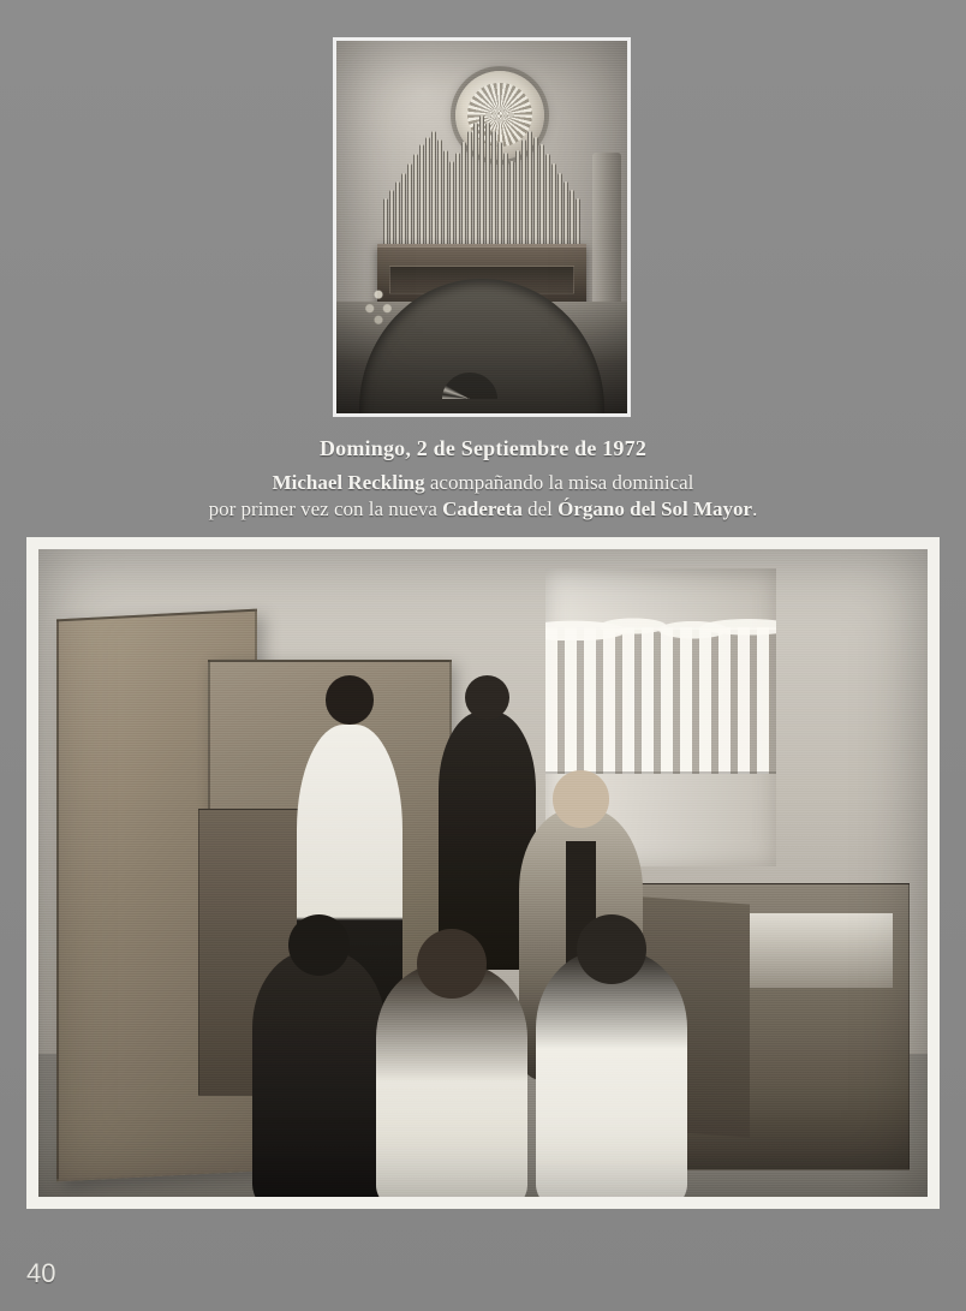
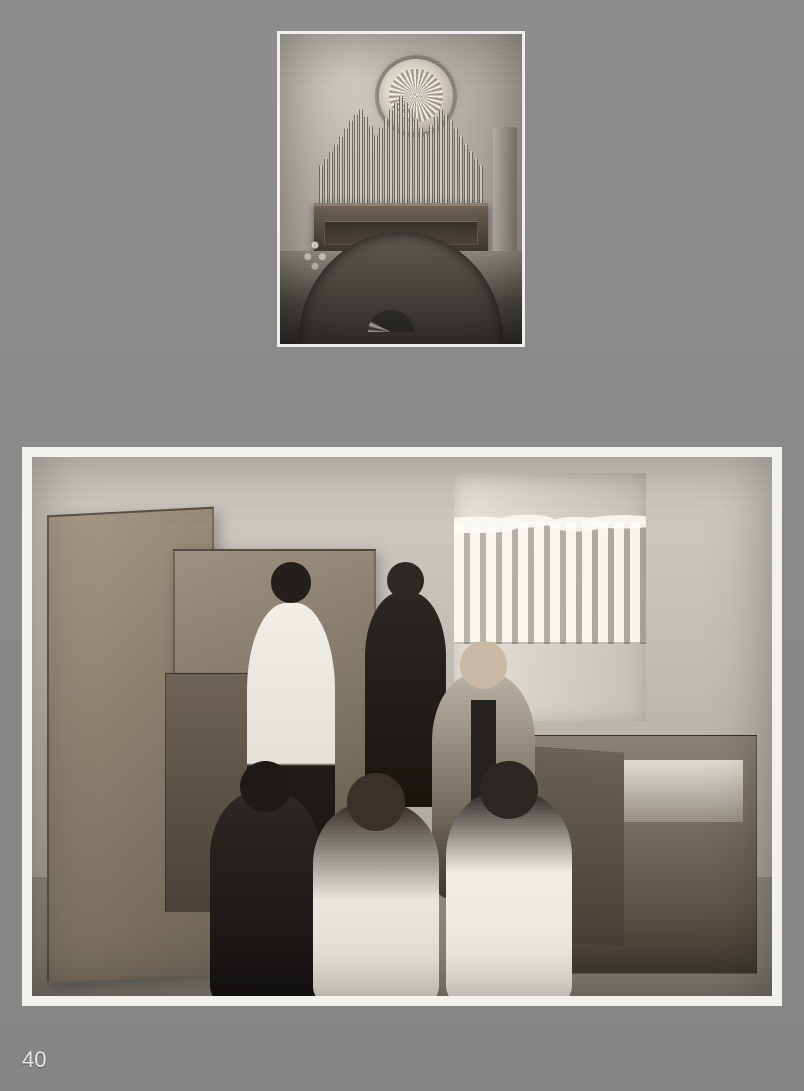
- Domingo, 2 de Septiembre de 1972
- Michael Reckling acompañando la misa dominical
- por primer vez con la nueva Cadereta del Órgano del Sol Mayor.
  40
